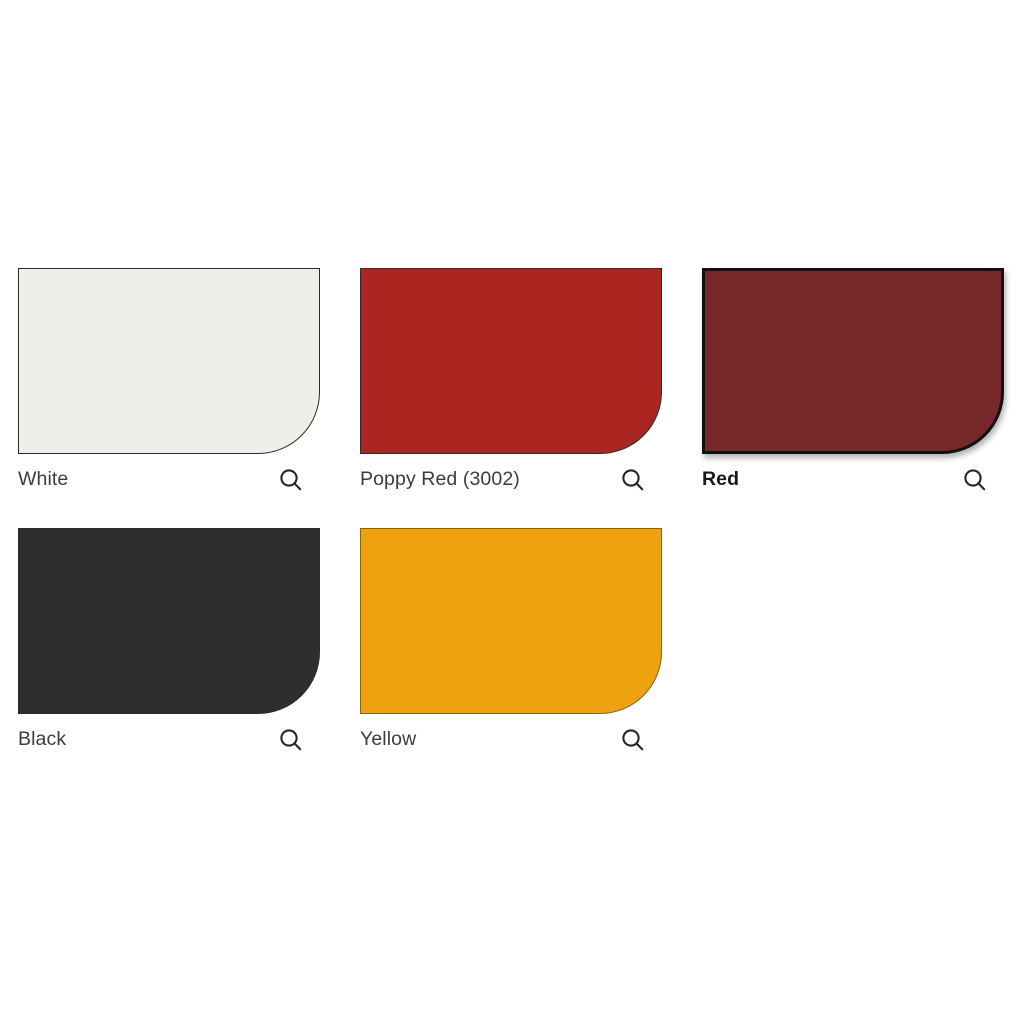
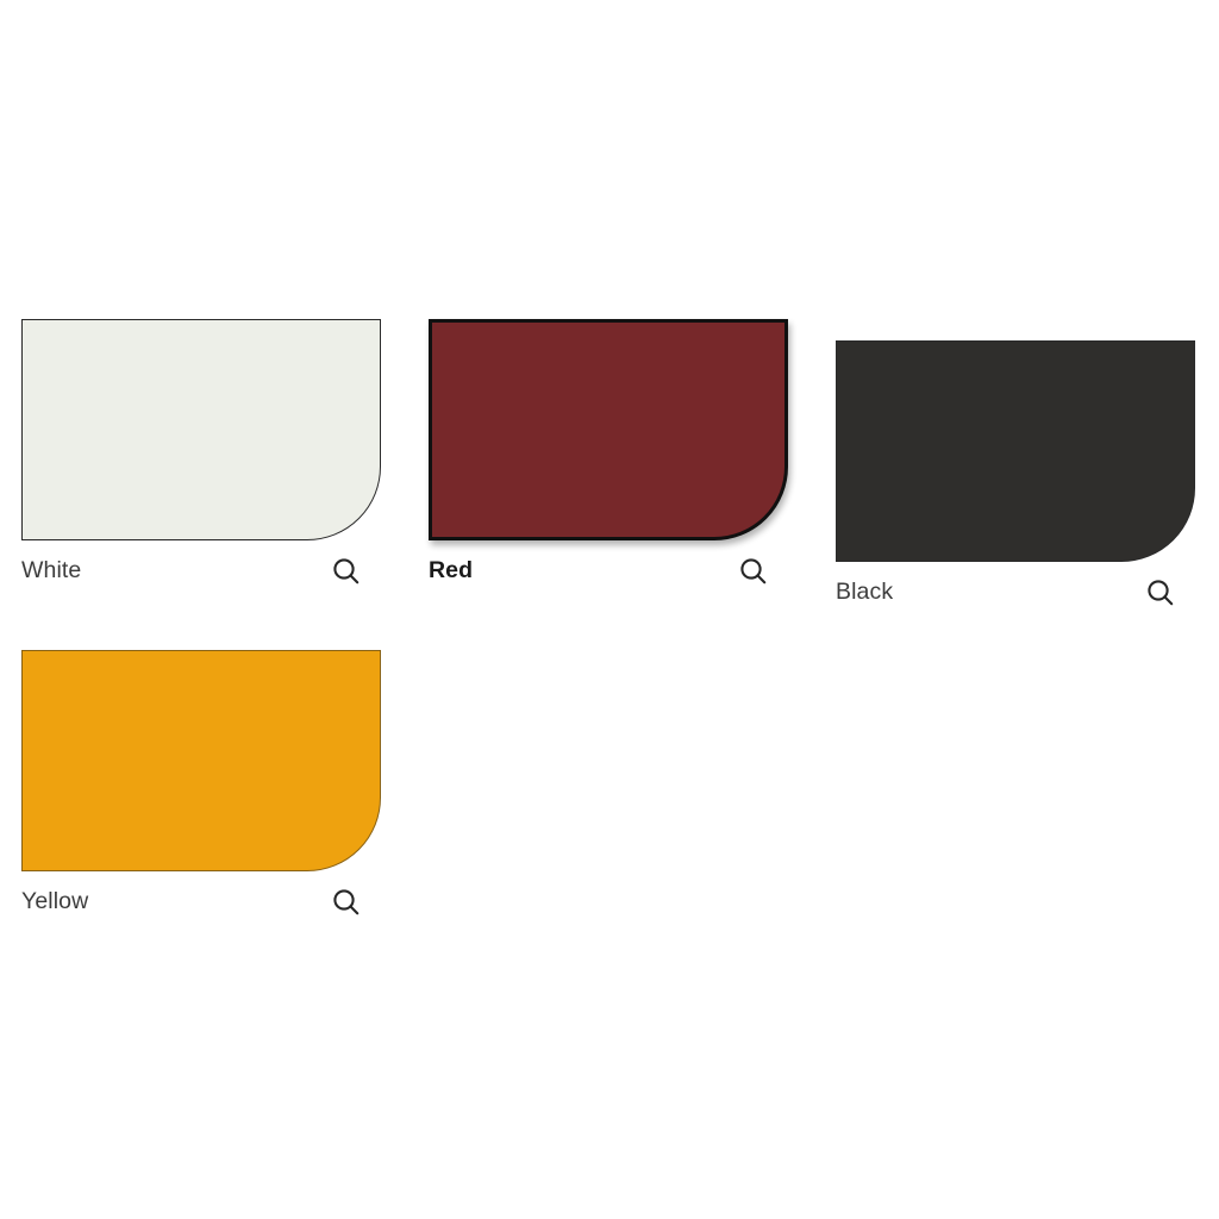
  White
- Poppy Red (3002)
  Red
  Black
  Yellow
